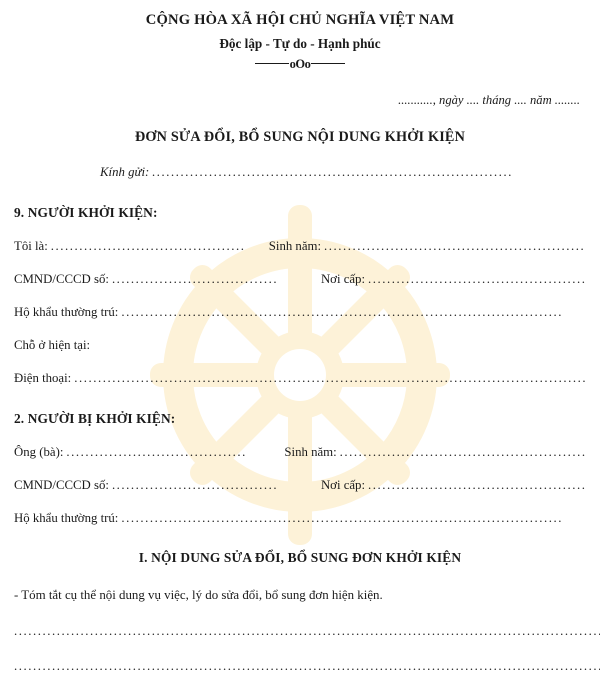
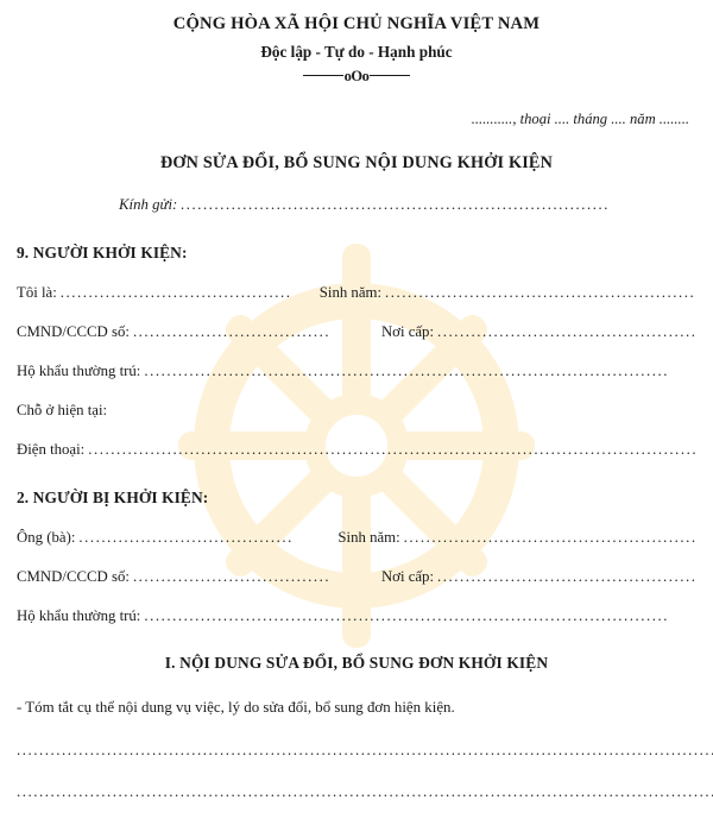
  CỘNG HÒA XÃ HỘI CHỦ NGHĨA VIỆT NAM
  Độc lập - Tự do - Hạnh phúc
  oOo
- ..........., ngày .... tháng .... năm ........
+ ..........., thoại .... tháng .... năm ........
  ĐƠN SỬA ĐỔI, BỔ SUNG NỘI DUNG KHỞI KIỆN
  Kính gửi:
  ............................................................................
  9. NGƯỜI KHỞI KIỆN:
  Tôi là:
  .........................................
  Sinh năm:
  .......................................................
  CMND/CCCD số:
  ...................................
  Nơi cấp:
  ..............................................
  Hộ khẩu thường trú:
  .............................................................................................
  Chỗ ở hiện tại:
  Điện thoại:
  ............................................................................................................
  2. NGƯỜI BỊ KHỞI KIỆN:
  Ông (bà):
  ......................................
  Sinh năm:
  ....................................................
  CMND/CCCD số:
  ...................................
  Nơi cấp:
  ..............................................
  Hộ khẩu thường trú:
  .............................................................................................
  I. NỘI DUNG SỬA ĐỔI, BỔ SUNG ĐƠN KHỞI KIỆN
  - Tóm tắt cụ thể nội dung vụ việc, lý do sửa đổi, bổ sung đơn hiện kiện.
  ...........................................................................................................................
  ...........................................................................................................................
